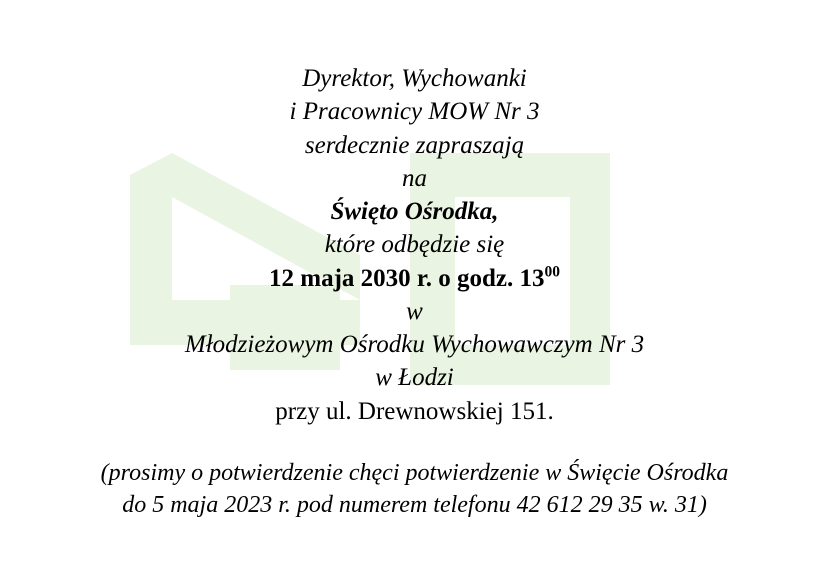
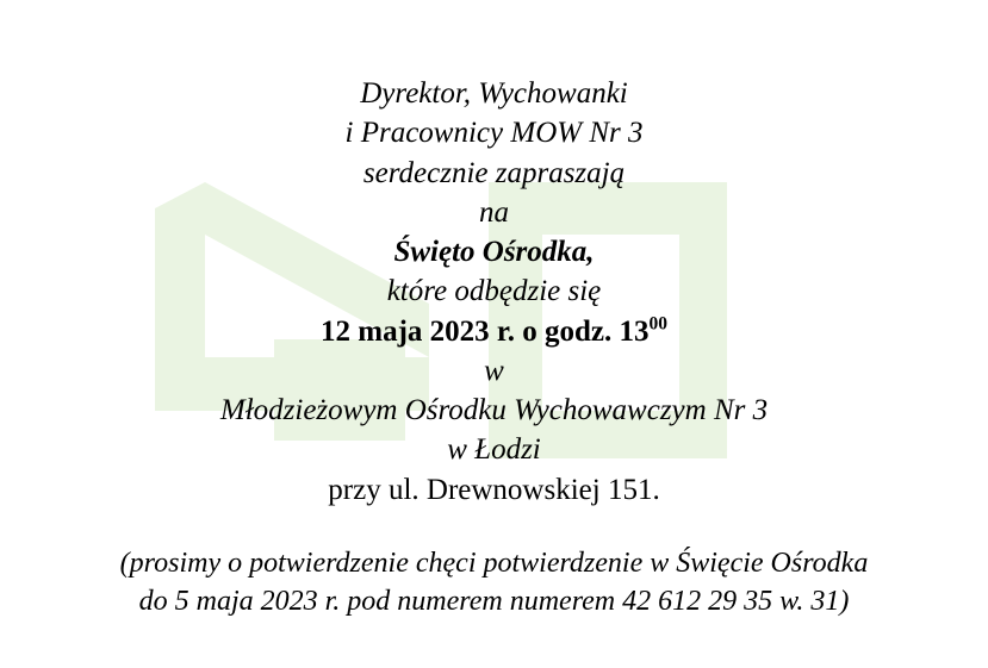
  Dyrektor, Wychowanki
  i Pracownicy MOW Nr 3
  serdecznie zapraszają
  na
  Święto Ośrodka,
  które odbędzie się
- 12 maja 2030 r. o godz. 1300
+ 12 maja 2023 r. o godz. 1300
  w
  Młodzieżowym Ośrodku Wychowawczym Nr 3
  w Łodzi
  przy ul. Drewnowskiej 151.
  (prosimy o potwierdzenie chęci potwierdzenie w Święcie Ośrodka
- do 5 maja 2023 r. pod numerem telefonu 42 612 29 35 w. 31)
+ do 5 maja 2023 r. pod numerem numerem 42 612 29 35 w. 31)
